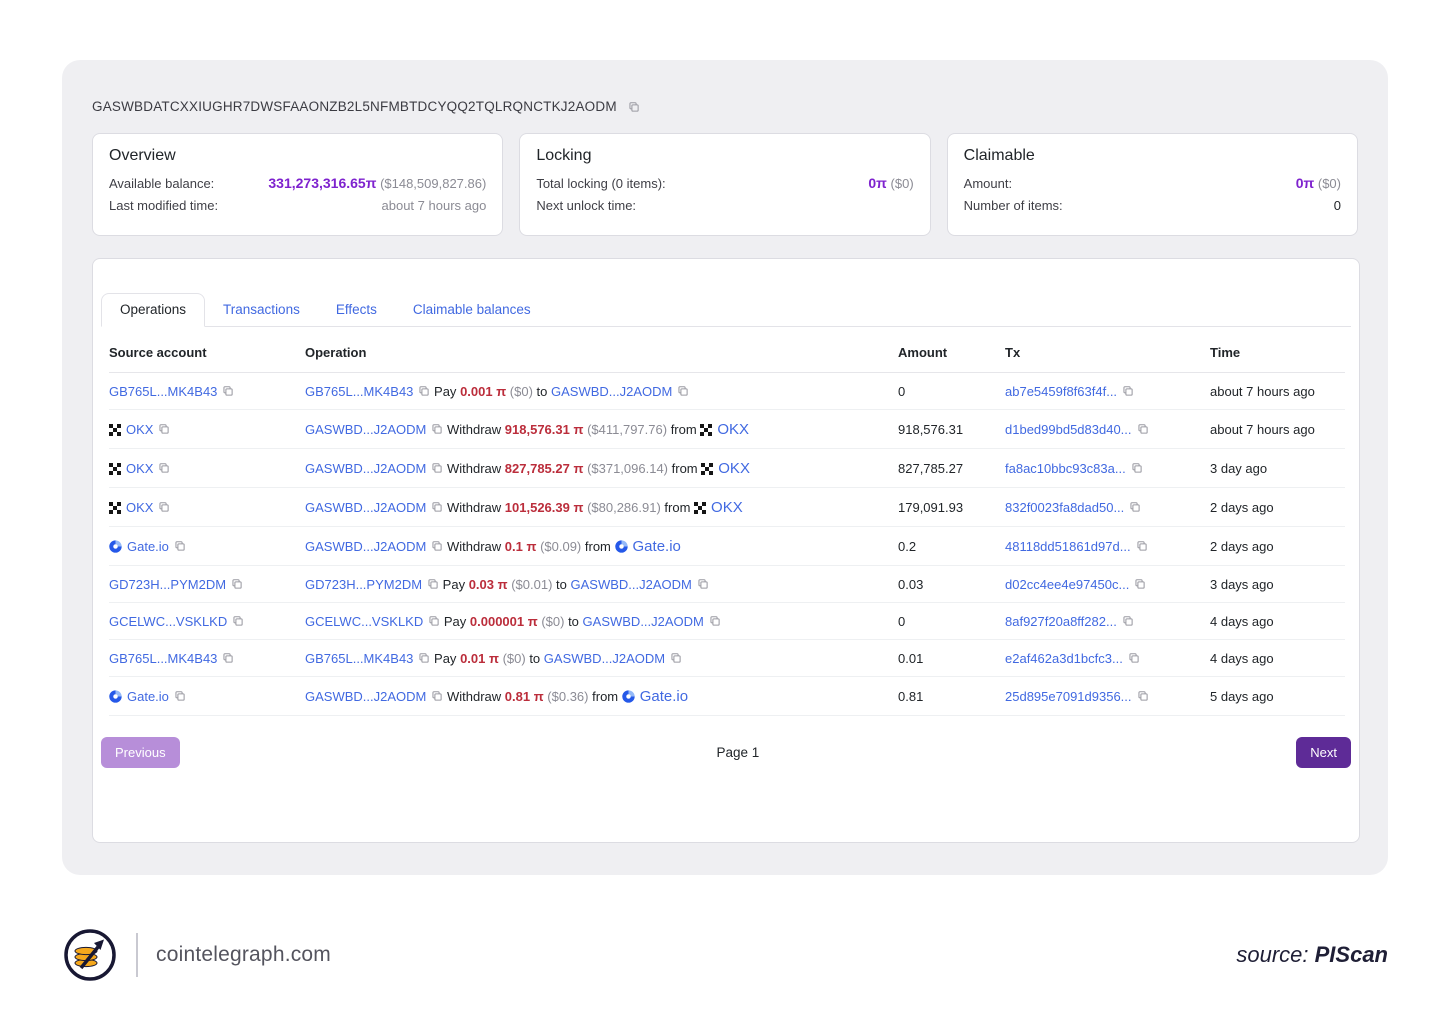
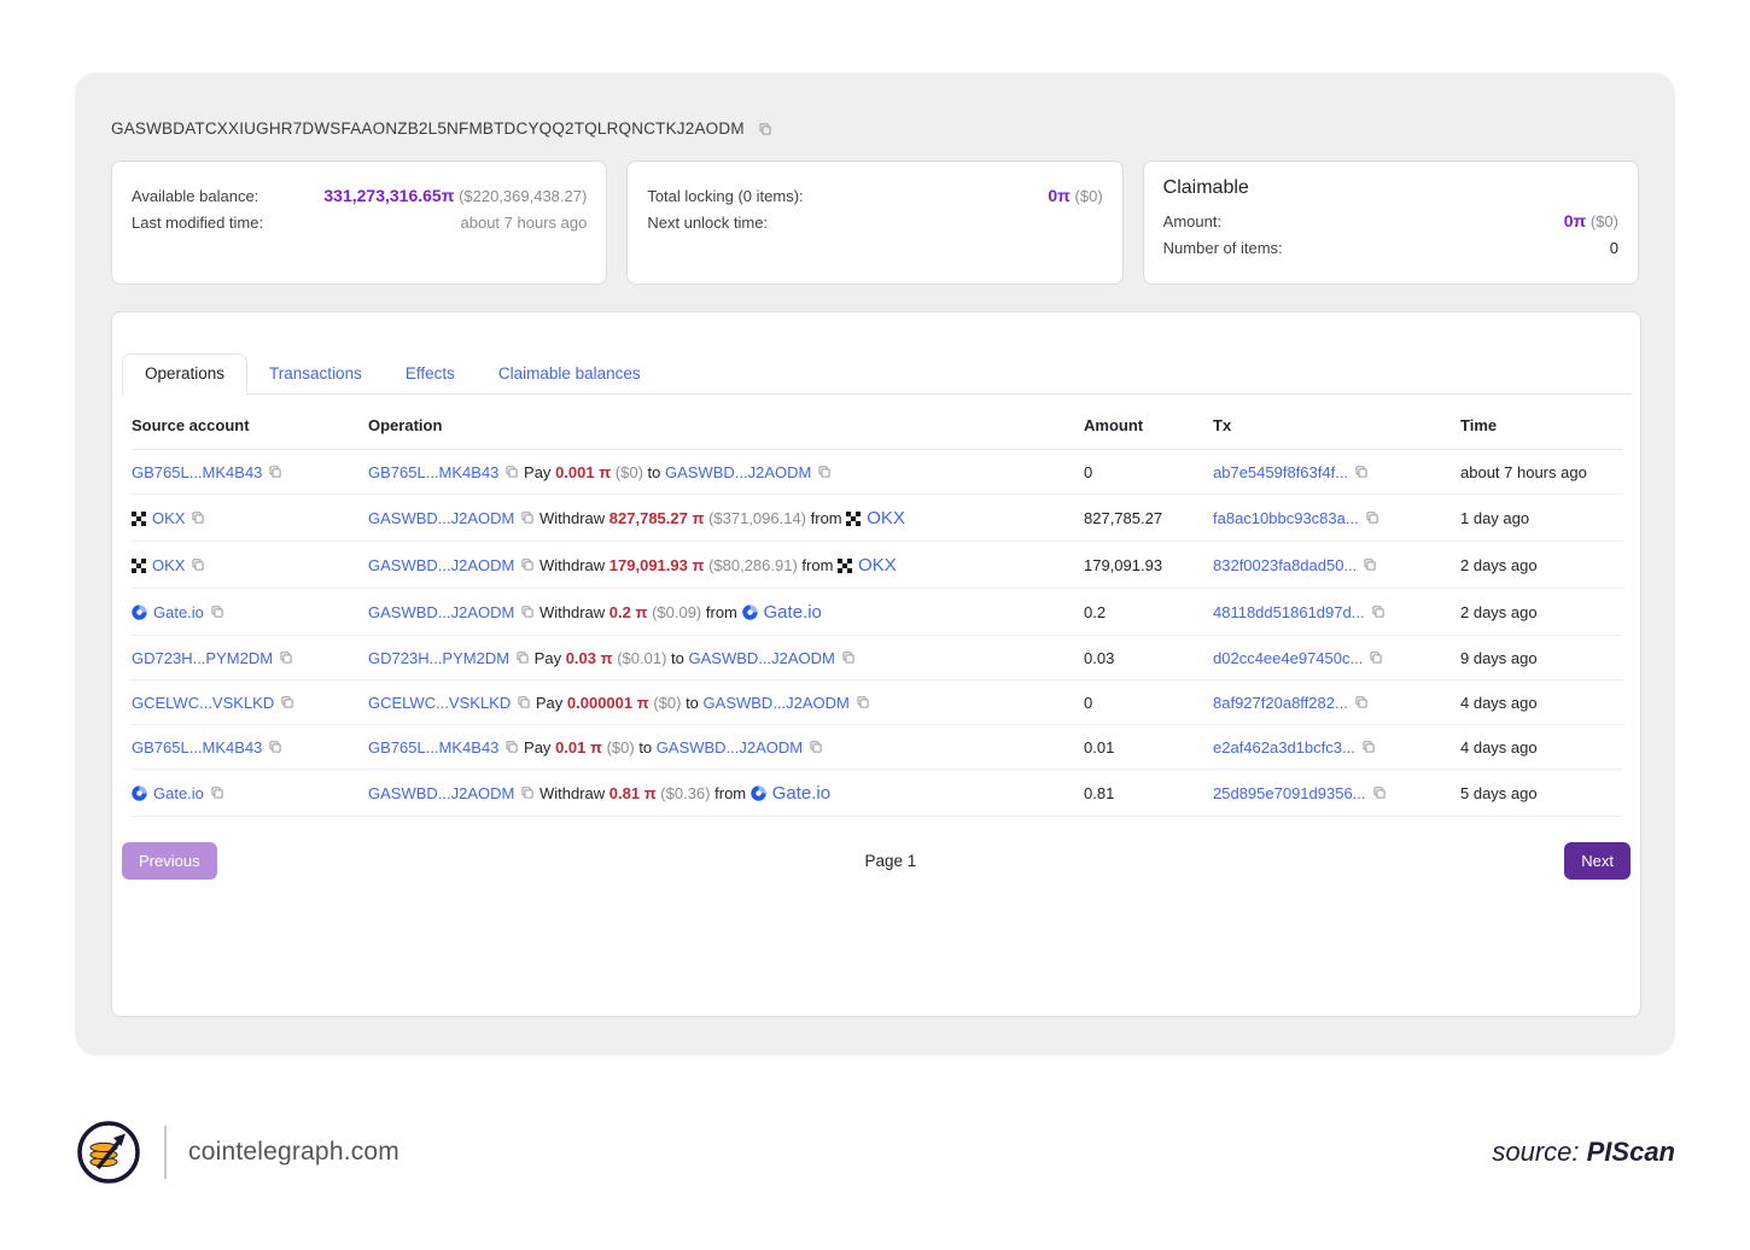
  GASWBDATCXXIUGHR7DWSFAAONZB2L5NFMBTDCYQQ2TQLRQNCTKJ2AODM
- Overview
  Available balance:
- 331,273,316.65π ($148,509,827.86)
+ 331,273,316.65π ($220,369,438.27)
  Last modified time:
  about 7 hours ago
- Locking
  Total locking (0 items):
  0π ($0)
  Next unlock time:
  Claimable
  Amount:
  0π ($0)
  Number of items:
  0
  Operations
  Transactions
  Effects
  Claimable balances
  Source account	Operation	Amount	Tx	Time
  GB765L...MK4B43	GB765L...MK4B43 Pay 0.001 π ($0) to GASWBD...J2AODM	0	ab7e5459f8f63f4f...	about 7 hours ago
- OKX	GASWBD...J2AODM Withdraw 918,576.31 π ($411,797.76) from OKX	918,576.31	d1bed99bd5d83d40...	about 7 hours ago
- OKX	GASWBD...J2AODM Withdraw 827,785.27 π ($371,096.14) from OKX	827,785.27	fa8ac10bbc93c83a...	3 day ago
+ OKX	GASWBD...J2AODM Withdraw 827,785.27 π ($371,096.14) from OKX	827,785.27	fa8ac10bbc93c83a...	1 day ago
- OKX	GASWBD...J2AODM Withdraw 101,526.39 π ($80,286.91) from OKX	179,091.93	832f0023fa8dad50...	2 days ago
+ OKX	GASWBD...J2AODM Withdraw 179,091.93 π ($80,286.91) from OKX	179,091.93	832f0023fa8dad50...	2 days ago
- Gate.io	GASWBD...J2AODM Withdraw 0.1 π ($0.09) from Gate.io	0.2	48118dd51861d97d...	2 days ago
+ Gate.io	GASWBD...J2AODM Withdraw 0.2 π ($0.09) from Gate.io	0.2	48118dd51861d97d...	2 days ago
- GD723H...PYM2DM	GD723H...PYM2DM Pay 0.03 π ($0.01) to GASWBD...J2AODM	0.03	d02cc4ee4e97450c...	3 days ago
+ GD723H...PYM2DM	GD723H...PYM2DM Pay 0.03 π ($0.01) to GASWBD...J2AODM	0.03	d02cc4ee4e97450c...	9 days ago
  GCELWC...VSKLKD	GCELWC...VSKLKD Pay 0.000001 π ($0) to GASWBD...J2AODM	0	8af927f20a8ff282...	4 days ago
  GB765L...MK4B43	GB765L...MK4B43 Pay 0.01 π ($0) to GASWBD...J2AODM	0.01	e2af462a3d1bcfc3...	4 days ago
  Gate.io	GASWBD...J2AODM Withdraw 0.81 π ($0.36) from Gate.io	0.81	25d895e7091d9356...	5 days ago
  Previous
  Page 1
  Next
  cointelegraph.com
  source: PIScan
